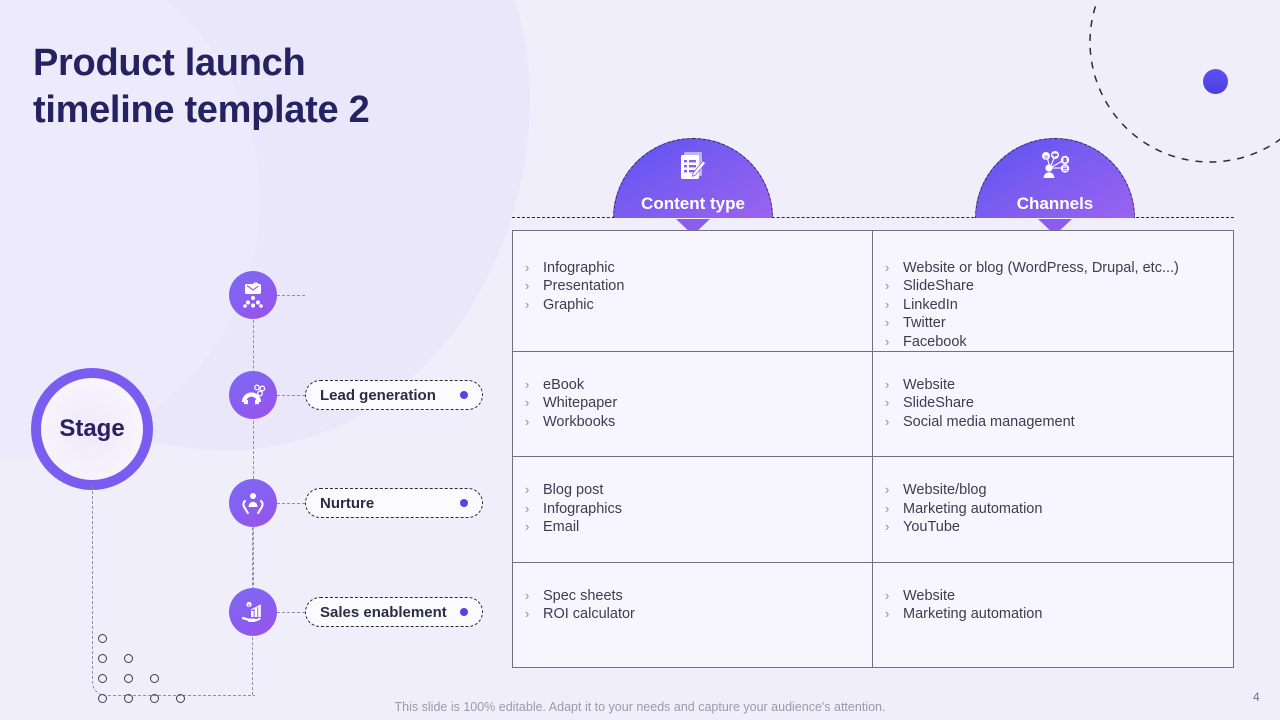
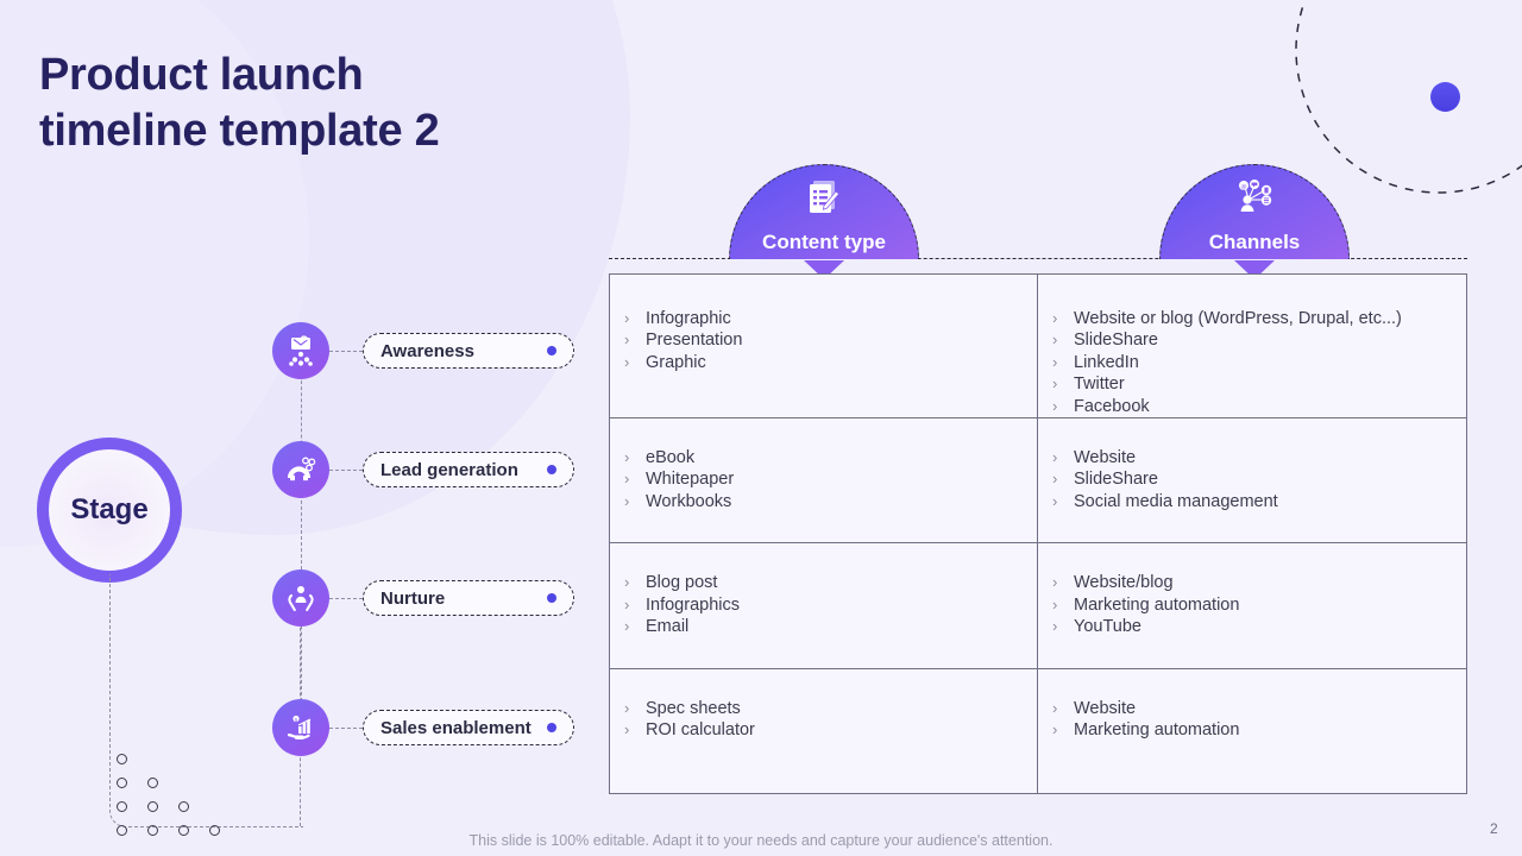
  Product launch
  timeline template 2
  Stage
+ Awareness
  Lead generation
  Nurture
  Sales enablement
  Content type
  Channels
  ›
  Infographic
  ›
  Presentation
  ›
  Graphic
  ›
  Website or blog (WordPress, Drupal, etc...)
  ›
  SlideShare
  ›
  LinkedIn
  ›
  Twitter
  ›
  Facebook
  ›
  eBook
  ›
  Whitepaper
  ›
  Workbooks
  ›
  Website
  ›
  SlideShare
  ›
  Social media management
  ›
  Blog post
  ›
  Infographics
  ›
  Email
  ›
  Website/blog
  ›
  Marketing automation
  ›
  YouTube
  ›
  Spec sheets
  ›
  ROI calculator
  ›
  Website
  ›
  Marketing automation
  This slide is 100% editable. Adapt it to your needs and capture your audience's attention.
- 4
+ 2
